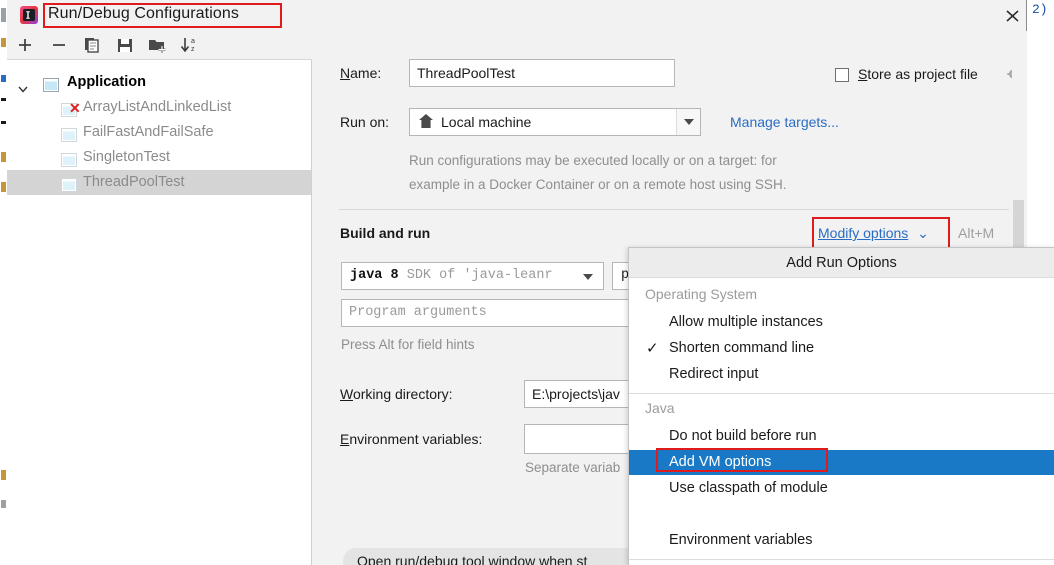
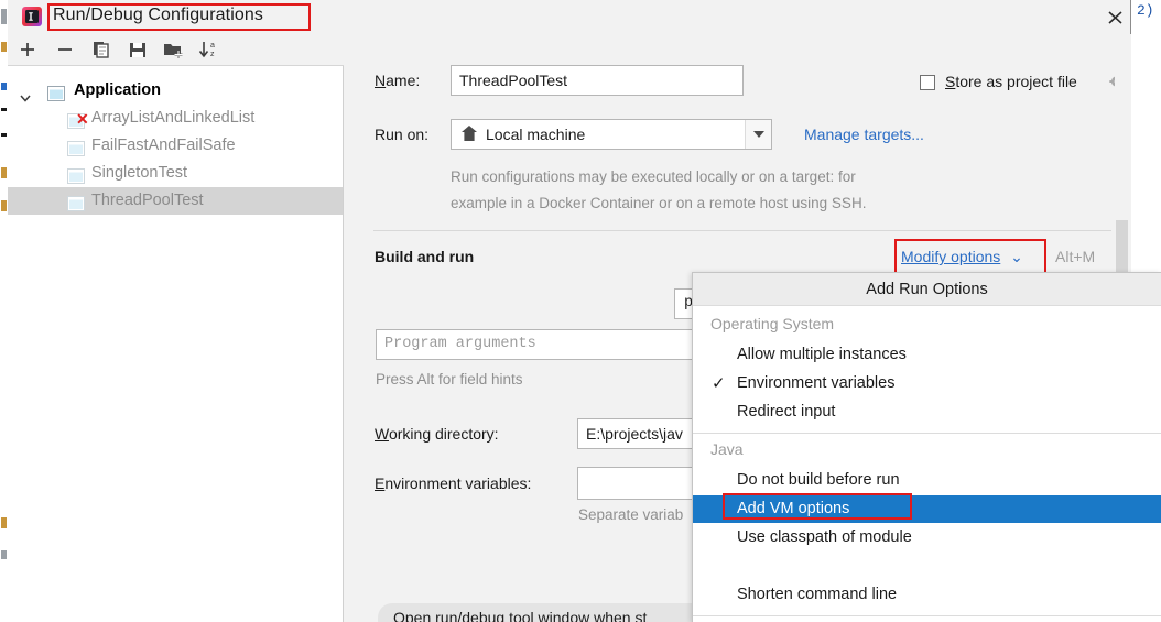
  2)
  Run/Debug Configurations
  Application
  ✕
  ArrayListAndLinkedList
  FailFastAndFailSafe
  SingletonTest
  ThreadPoolTest
  Name:
  ThreadPoolTest
  Store as project file
  Run on:
  Local machine
  Manage targets...
  Run configurations may be executed locally or on a target: for
  example in a Docker Container or on a remote host using SSH.
  Build and run
  Modify options ⌄
  Alt+M
- java 8 SDK of 'java-leanr
  Program arguments
  Press Alt for field hints
  Working directory:
  E:\projects\jav
  Environment variables:
  Separate variab
  Open run/debug tool window when st
  Add Run Options
  Operating System
  Allow multiple instances
  ✓
- Shorten command line
+ Environment variables
  Redirect input
  Java
  Do not build before run
  Add VM options
  Use classpath of module
- Environment variables
+ Shorten command line
